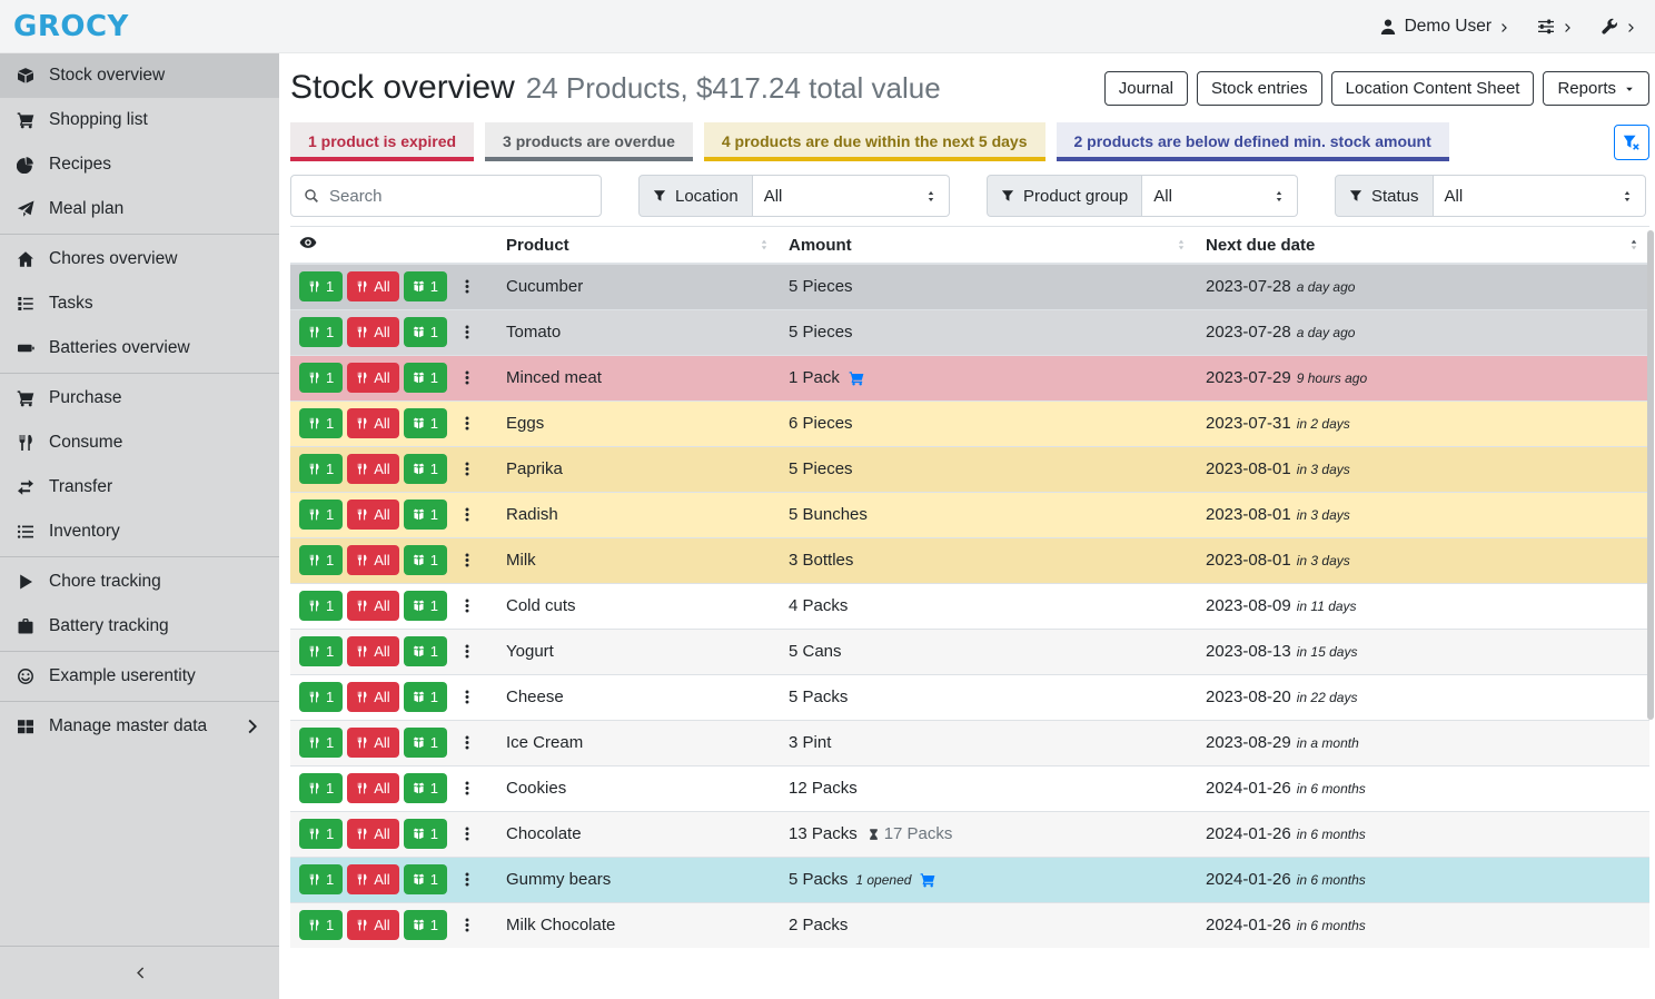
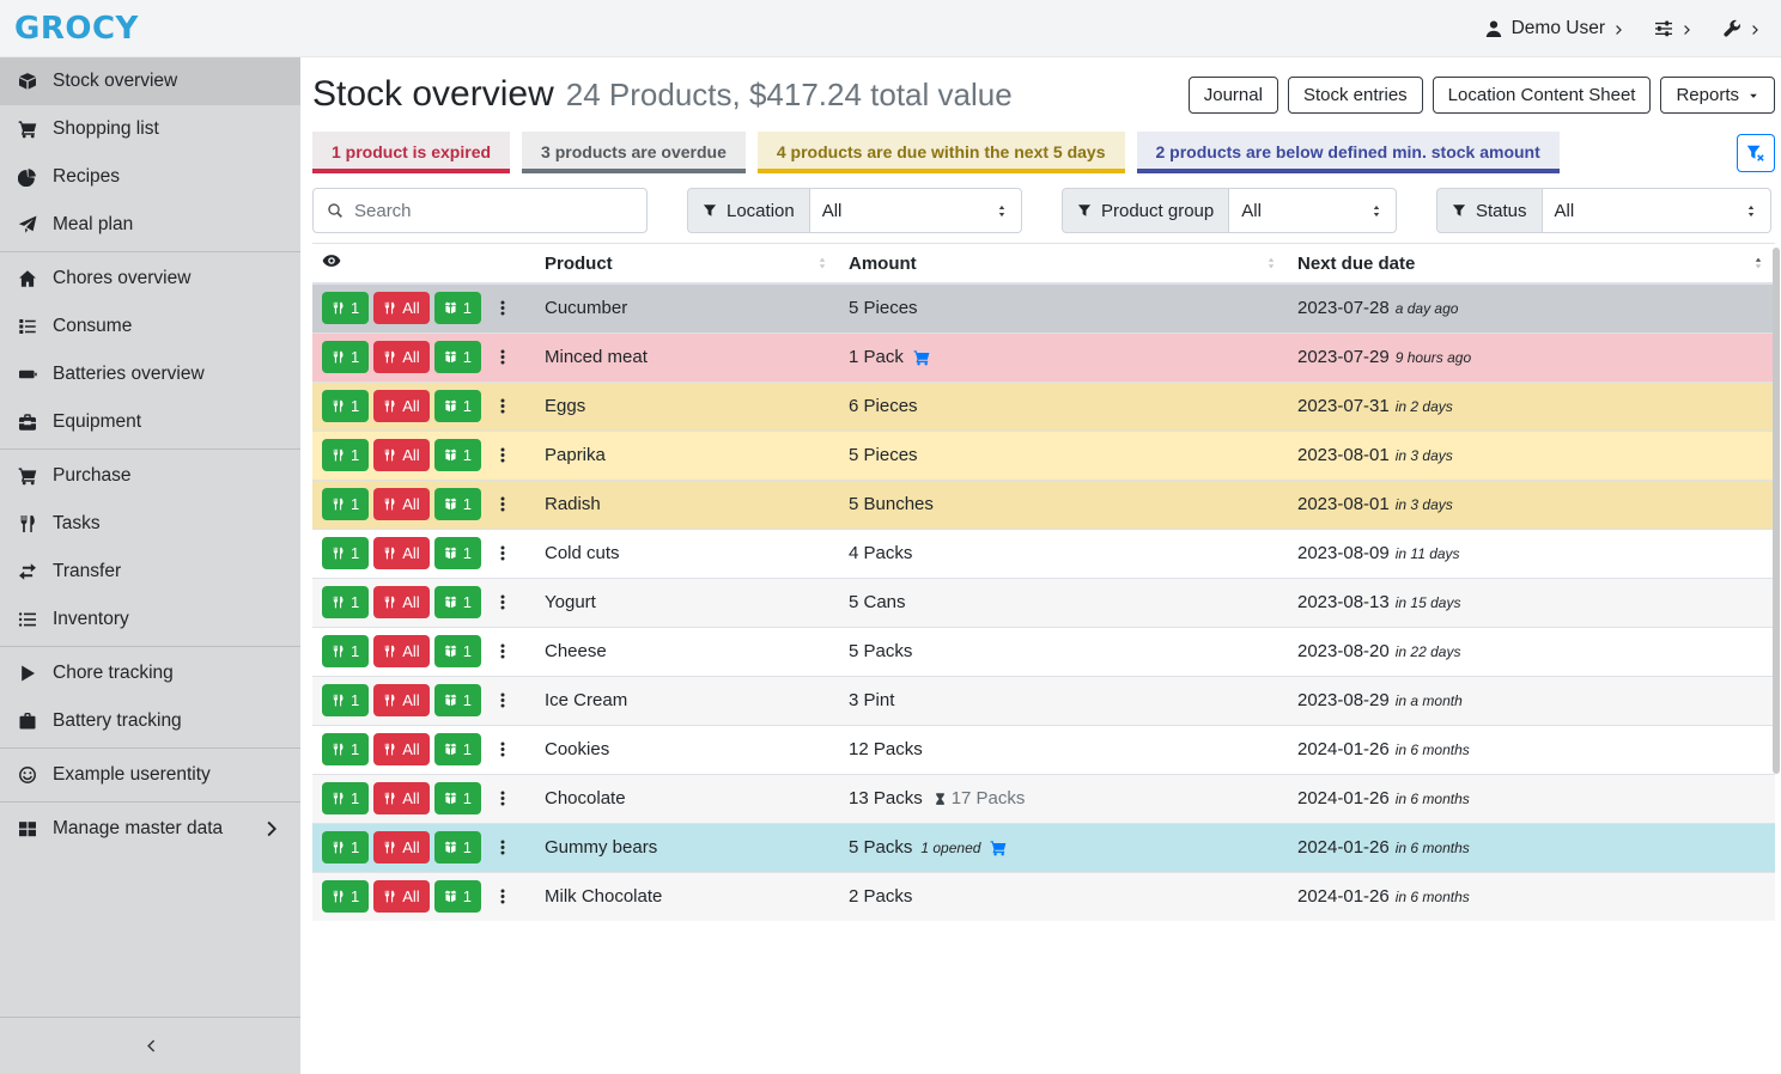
  GROCY
  Demo User
  Stock overview
  Shopping list
  Recipes
  Meal plan
  Chores overview
- Tasks
+ Consume
  Batteries overview
+ Equipment
  Purchase
- Consume
+ Tasks
  Transfer
  Inventory
  Chore tracking
  Battery tracking
  Example userentity
  Manage master data
  Stock overview
  24 Products, $417.24 total value
  Journal
  Stock entries
  Location Content Sheet
  Reports
  1 product is expired
  3 products are overdue
  4 products are due within the next 5 days
  2 products are below defined min. stock amount
  Search
  Location
  All
  Product group
  All
  Status
  All
  	Product	Amount	Next due date
  1 All 1	Cucumber	5 Pieces	2023-07-28 a day ago
- 1 All 1	Tomato	5 Pieces	2023-07-28 a day ago
  1 All 1	Minced meat	1 Pack	2023-07-29 9 hours ago
  1 All 1	Eggs	6 Pieces	2023-07-31 in 2 days
  1 All 1	Paprika	5 Pieces	2023-08-01 in 3 days
  1 All 1	Radish	5 Bunches	2023-08-01 in 3 days
- 1 All 1	Milk	3 Bottles	2023-08-01 in 3 days
  1 All 1	Cold cuts	4 Packs	2023-08-09 in 11 days
  1 All 1	Yogurt	5 Cans	2023-08-13 in 15 days
  1 All 1	Cheese	5 Packs	2023-08-20 in 22 days
  1 All 1	Ice Cream	3 Pint	2023-08-29 in a month
  1 All 1	Cookies	12 Packs	2024-01-26 in 6 months
  1 All 1	Chocolate	13 Packs 17 Packs	2024-01-26 in 6 months
  1 All 1	Gummy bears	5 Packs 1 opened	2024-01-26 in 6 months
  1 All 1	Milk Chocolate	2 Packs	2024-01-26 in 6 months
